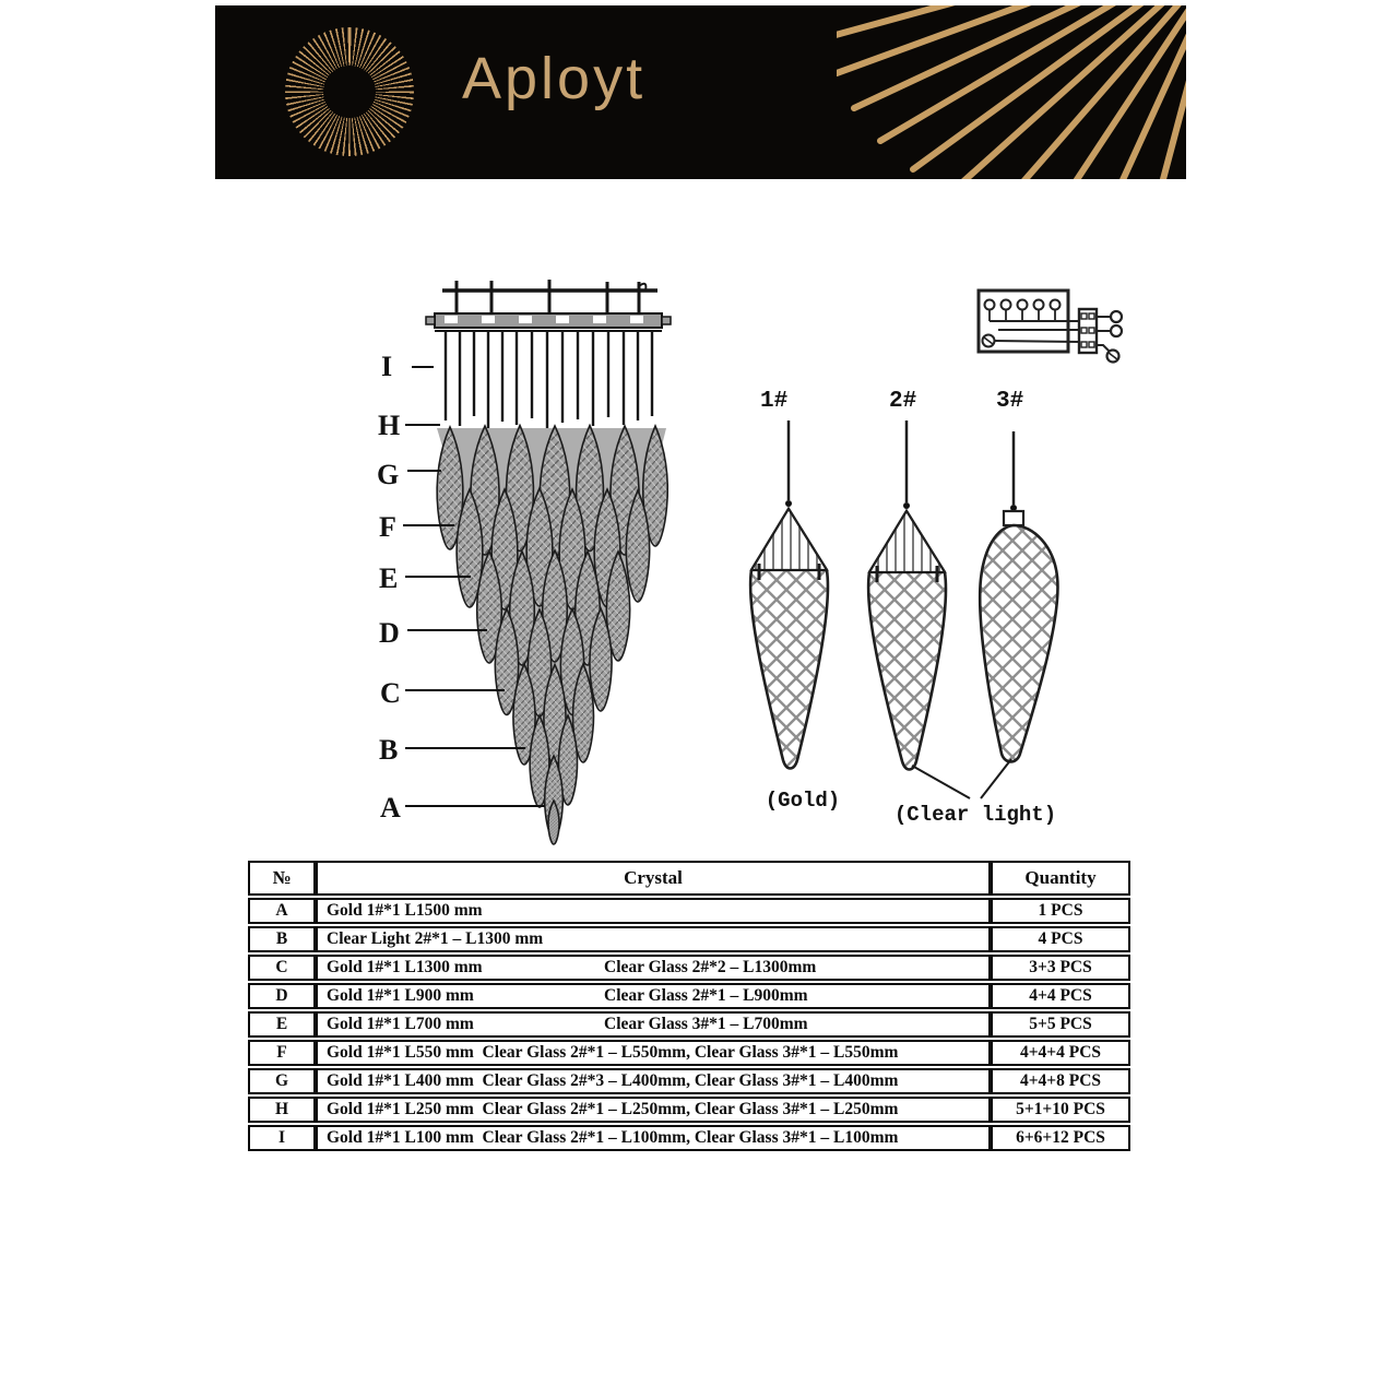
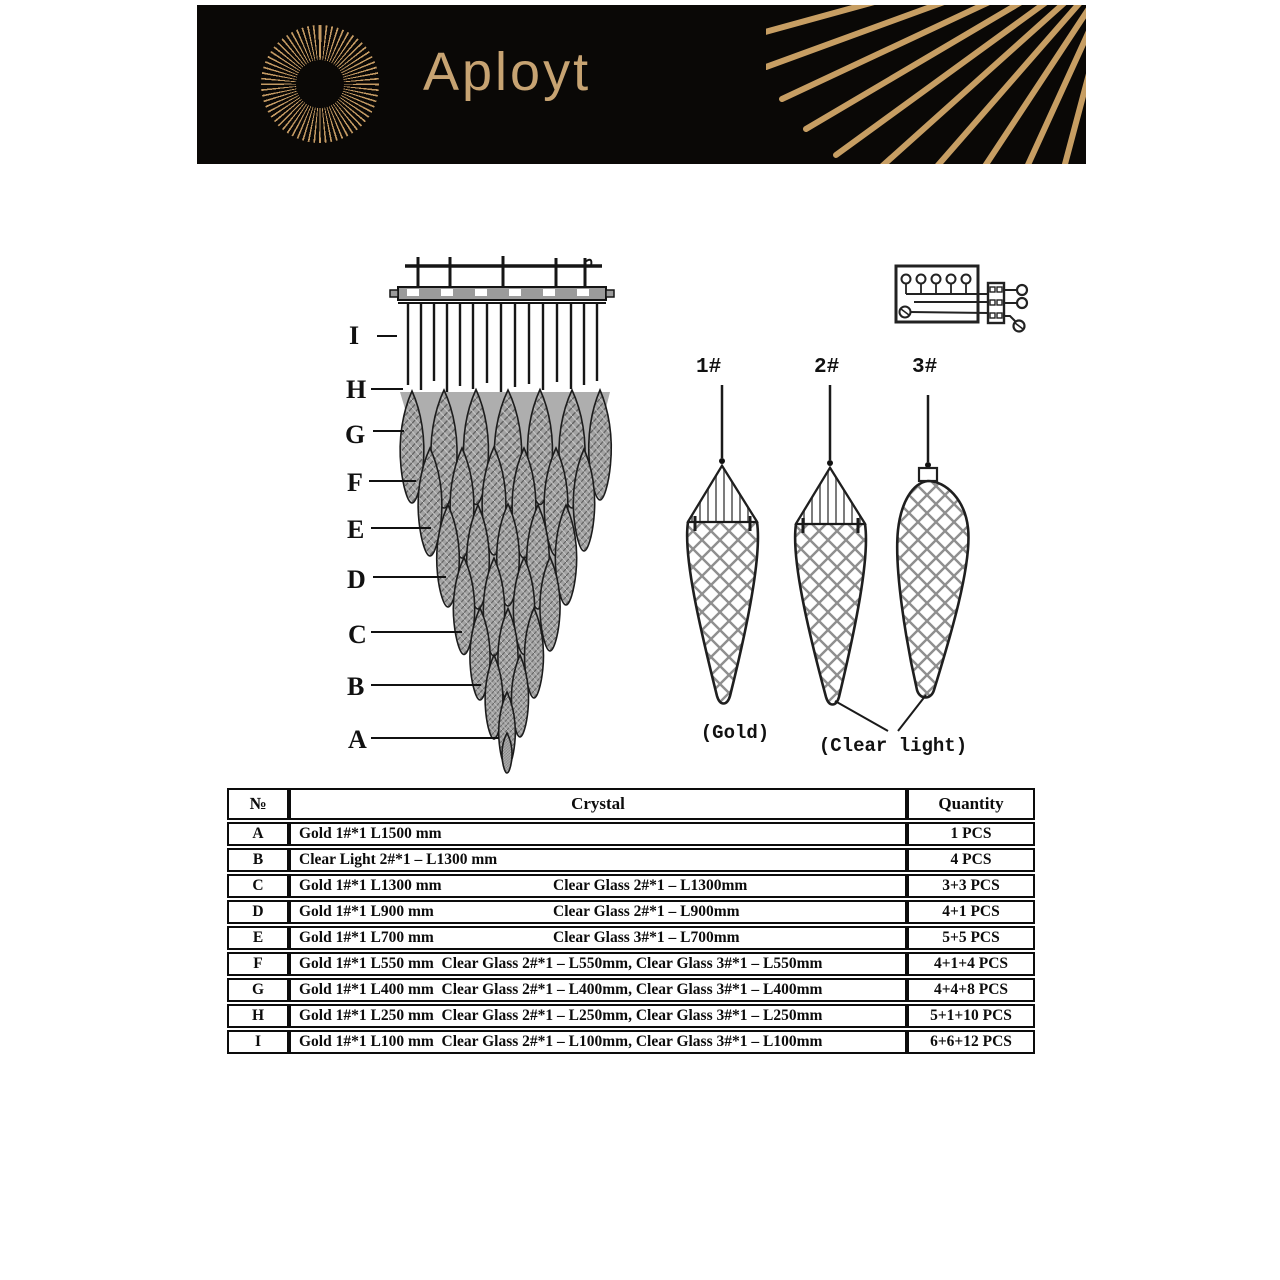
  Aployt
  I
  H
  G
  F
  E
  D
  C
  B
  A
  1#
  (Gold)
  2#
  3#
  (Clear light)
  №	Crystal	Quantity
  A	Gold 1#*1 L1500 mm	1 PCS
  B	Clear Light 2#*1 – L1300 mm	4 PCS
- C	Gold 1#*1 L1300 mm Clear Glass 2#*2 – L1300mm	3+3 PCS
+ C	Gold 1#*1 L1300 mm Clear Glass 2#*1 – L1300mm	3+3 PCS
- D	Gold 1#*1 L900 mm Clear Glass 2#*1 – L900mm	4+4 PCS
+ D	Gold 1#*1 L900 mm Clear Glass 2#*1 – L900mm	4+1 PCS
  E	Gold 1#*1 L700 mm Clear Glass 3#*1 – L700mm	5+5 PCS
- F	Gold 1#*1 L550 mm Clear Glass 2#*1 – L550mm, Clear Glass 3#*1 – L550mm	4+4+4 PCS
+ F	Gold 1#*1 L550 mm Clear Glass 2#*1 – L550mm, Clear Glass 3#*1 – L550mm	4+1+4 PCS
- G	Gold 1#*1 L400 mm Clear Glass 2#*3 – L400mm, Clear Glass 3#*1 – L400mm	4+4+8 PCS
+ G	Gold 1#*1 L400 mm Clear Glass 2#*1 – L400mm, Clear Glass 3#*1 – L400mm	4+4+8 PCS
  H	Gold 1#*1 L250 mm Clear Glass 2#*1 – L250mm, Clear Glass 3#*1 – L250mm	5+1+10 PCS
  I	Gold 1#*1 L100 mm Clear Glass 2#*1 – L100mm, Clear Glass 3#*1 – L100mm	6+6+12 PCS
